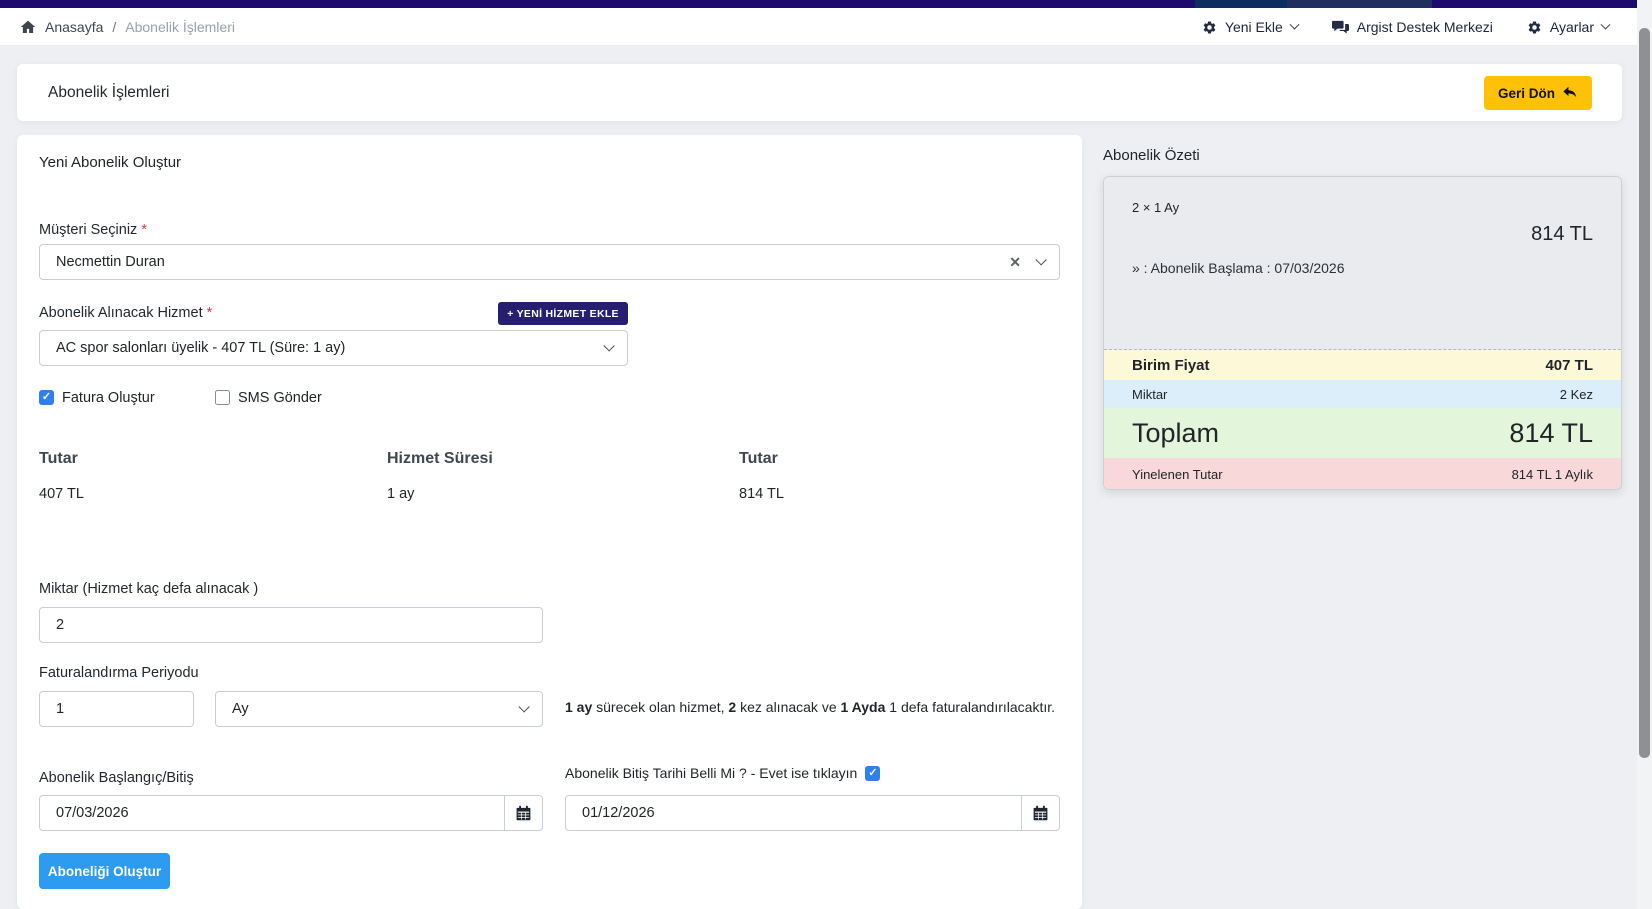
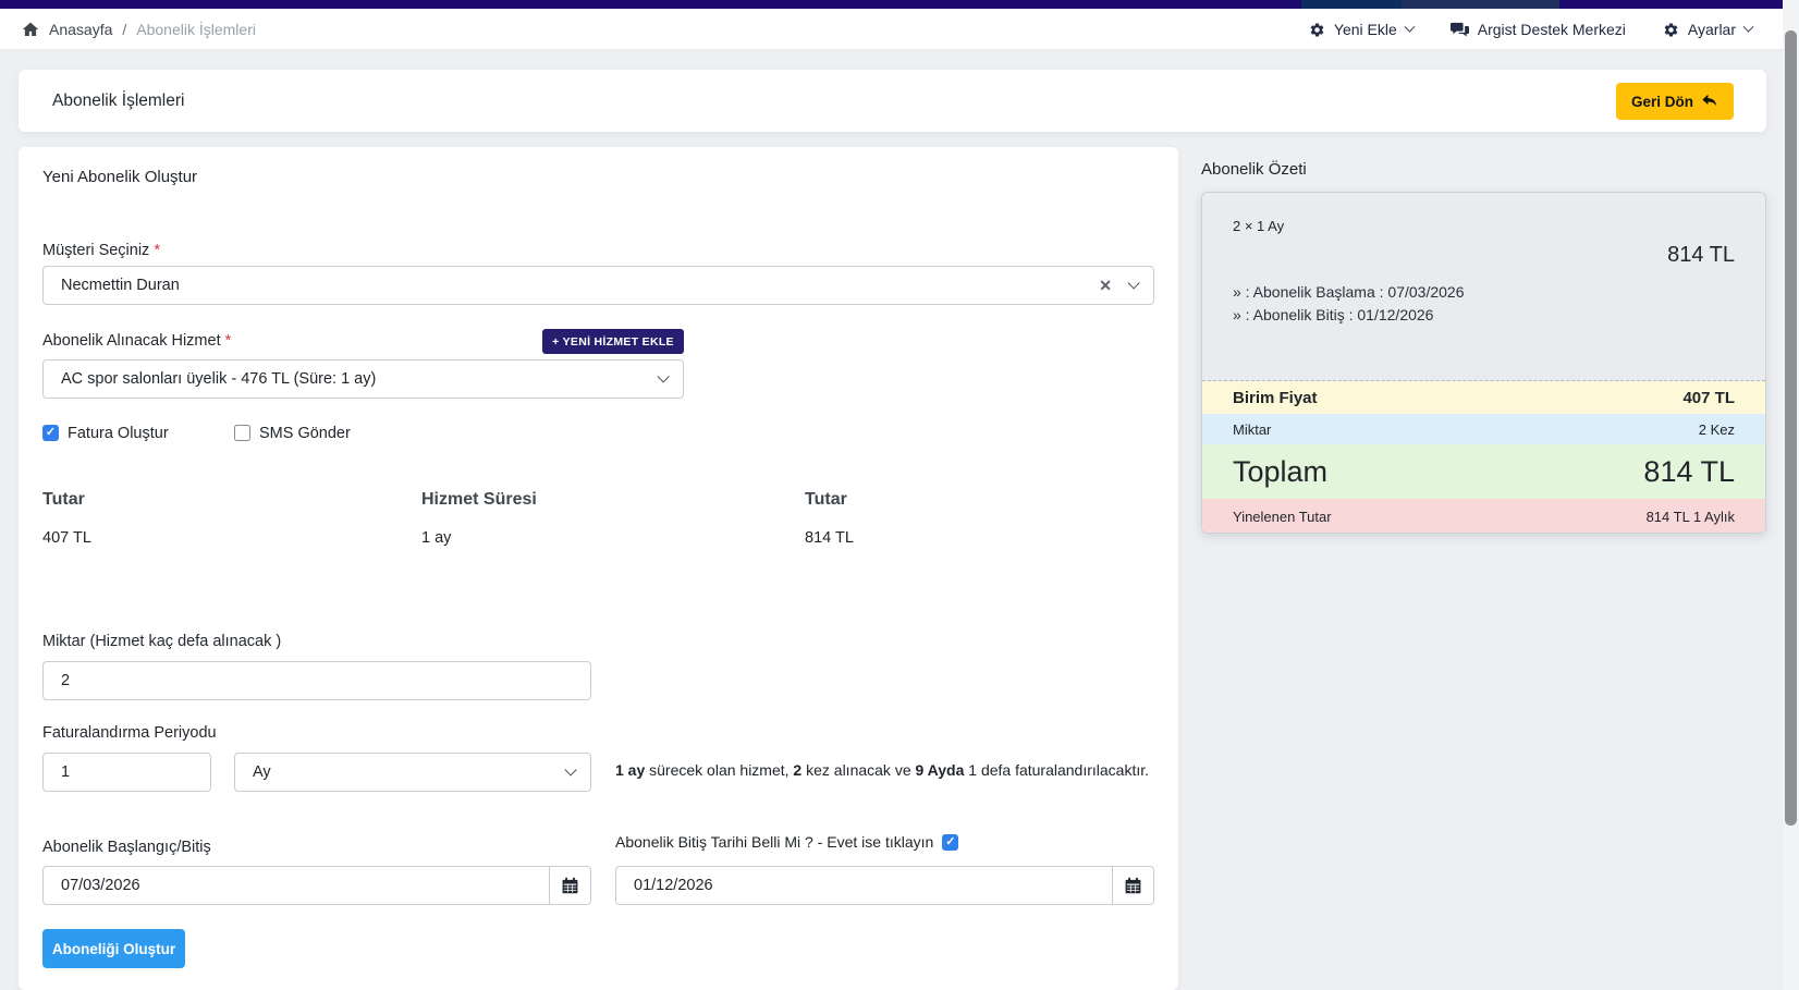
  Anasayfa
  /
  Abonelik İşlemleri
  Yeni Ekle
  Argist Destek Merkezi
  Ayarlar
  Abonelik İşlemleri
  Geri Dön
  Yeni Abonelik Oluştur
  Müşteri Seçiniz *
  Necmettin Duran
  ✕
  Abonelik Alınacak Hizmet *
  + YENİ HİZMET EKLE
- AC spor salonları üyelik - 407 TL (Süre: 1 ay)
+ AC spor salonları üyelik - 476 TL (Süre: 1 ay)
  ✓
  Fatura Oluştur
  SMS Gönder
  Tutar
  Hizmet Süresi
  Tutar
  407 TL
  1 ay
  814 TL
  Miktar (Hizmet kaç defa alınacak )
  2
  Faturalandırma Periyodu
  1
  Ay
- 1 ay sürecek olan hizmet, 2 kez alınacak ve 1 Ayda 1 defa faturalandırılacaktır.
+ 1 ay sürecek olan hizmet, 2 kez alınacak ve 9 Ayda 1 defa faturalandırılacaktır.
  Abonelik Başlangıç/Bitiş
  Abonelik Bitiş Tarihi Belli Mi ? - Evet ise tıklayın
  ✓
  07/03/2026
  01/12/2026
  Aboneliği Oluştur
  Abonelik Özeti
  2 × 1 Ay
  814 TL
  » : Abonelik Başlama : 07/03/2026
+ » : Abonelik Bitiş : 01/12/2026
  Birim Fiyat
  407 TL
  Miktar
  2 Kez
  Toplam
  814 TL
  Yinelenen Tutar
  814 TL 1 Aylık
